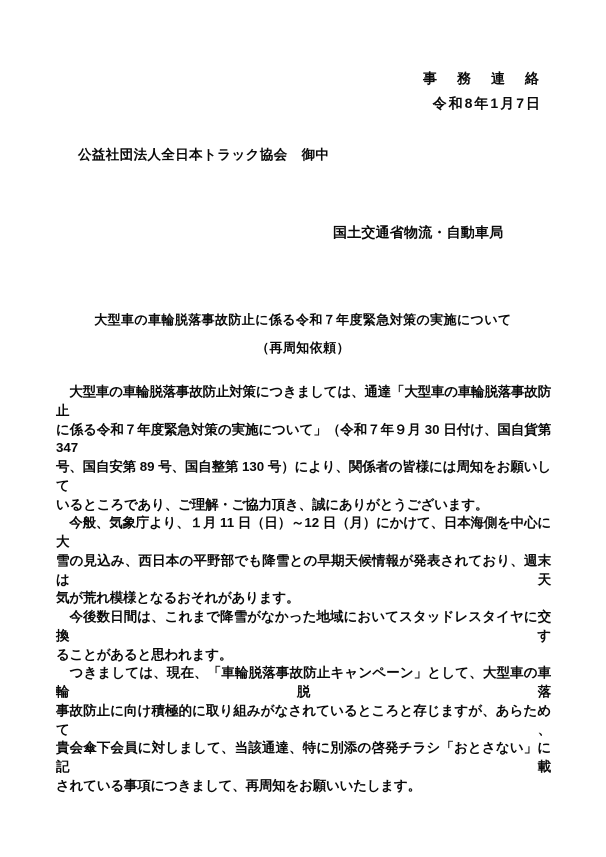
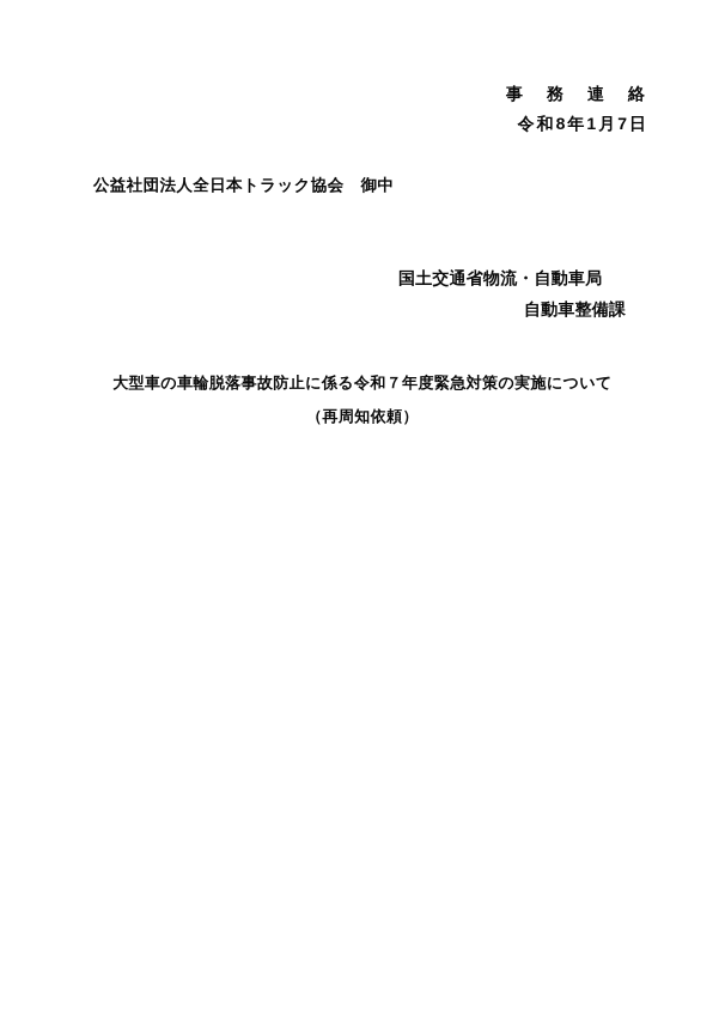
  事 務 連 絡
  令和8年1月7日
  公益社団法人全日本トラック協会 御中
  国土交通省物流・自動車局
+ 自動車整備課
  大型車の車輪脱落事故防止に係る令和７年度緊急対策の実施について
  （再周知依頼）
- 大型車の車輪脱落事故防止対策につきましては、通達「大型車の車輪脱落事故防止
- に係る令和７年度緊急対策の実施について」（令和７年９月 30 日付け、国自貨第 347
- 号、国自安第 89 号、国自整第 130 号）により、関係者の皆様には周知をお願いして
- いるところであり、ご理解・ご協力頂き、誠にありがとうございます。
- 今般、気象庁より、１月 11 日（日）～12 日（月）にかけて、日本海側を中心に大
- 雪の見込み、西日本の平野部でも降雪との早期天候情報が発表されており、週末は天
- 気が荒れ模様となるおそれがあります。
- 今後数日間は、これまで降雪がなかった地域においてスタッドレスタイヤに交換す
- ることがあると思われます。
- つきましては、現在、「車輪脱落事故防止キャンペーン」として、大型車の車輪脱落
- 事故防止に向け積極的に取り組みがなされているところと存じますが、あらためて、
- 貴会傘下会員に対しまして、当該通達、特に別添の啓発チラシ「おとさない」に記載
- されている事項につきまして、再周知をお願いいたします。
